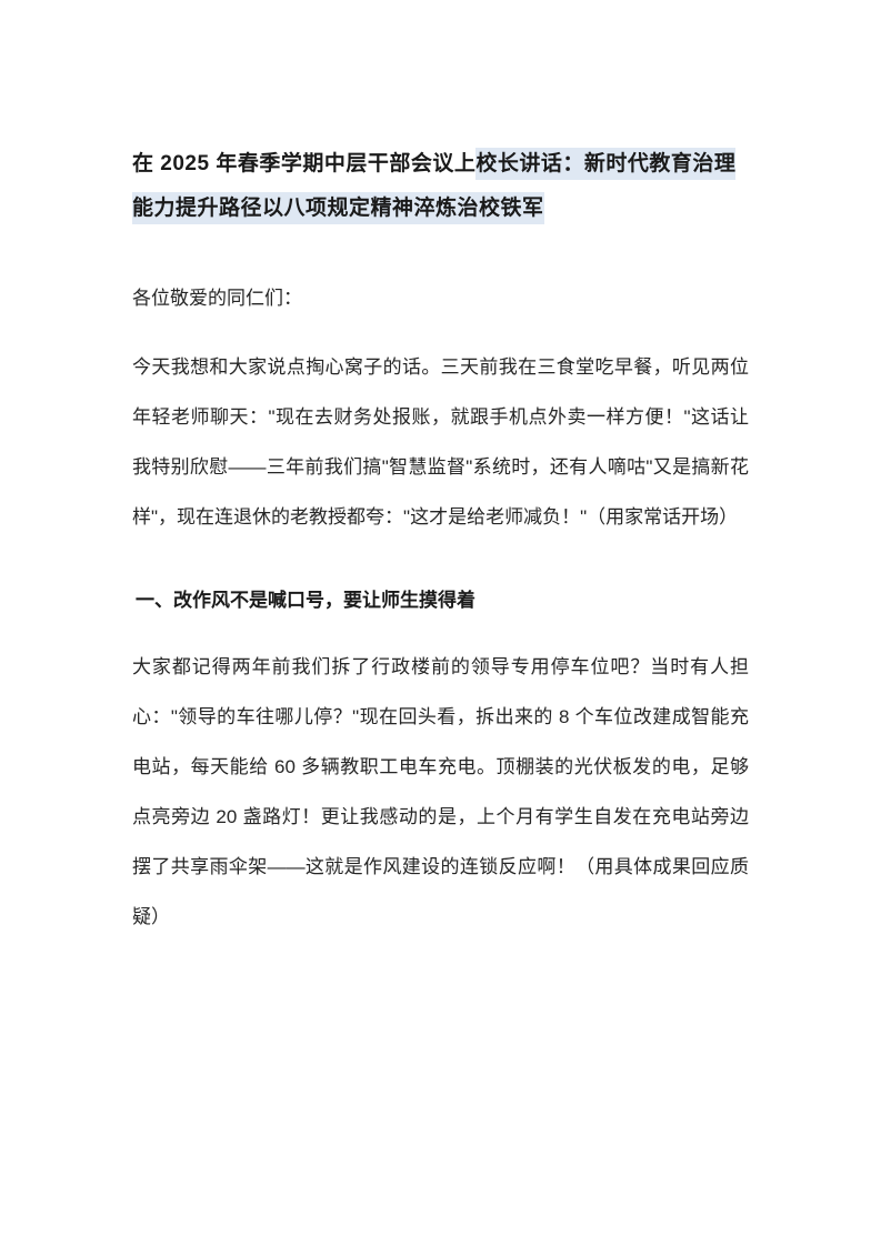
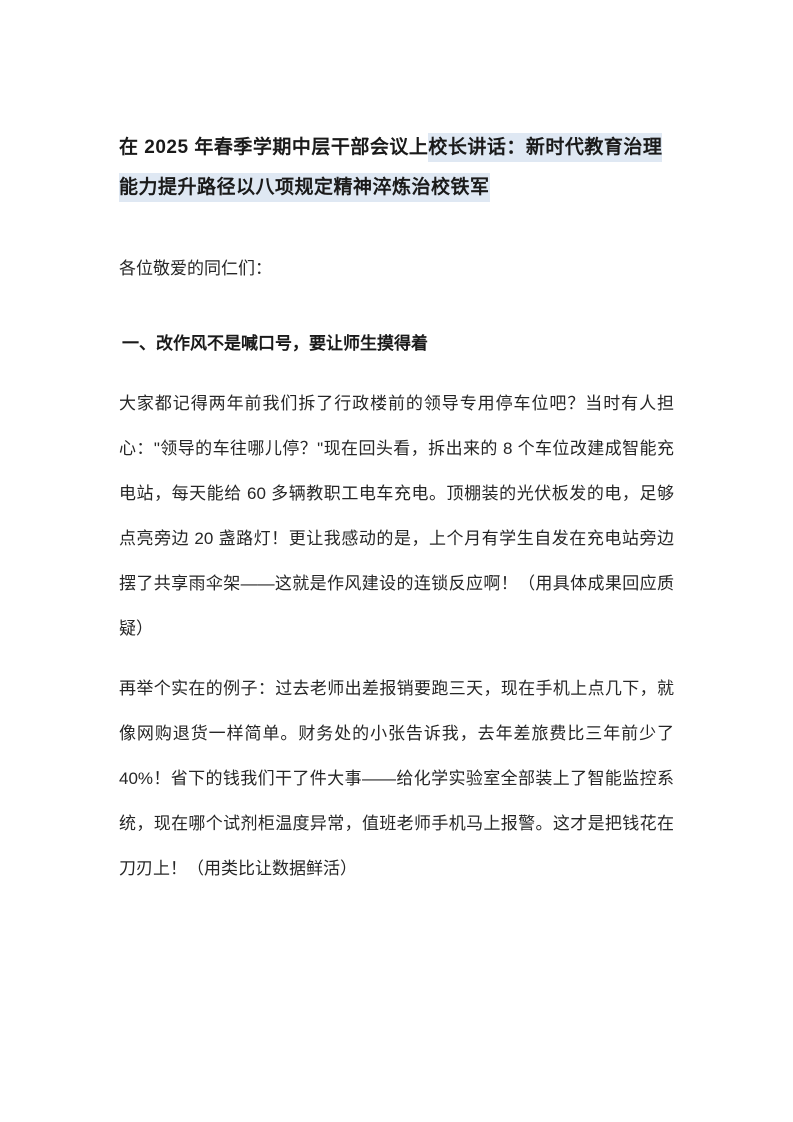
  在 2025 年春季学期中层干部会议上校长讲话：新时代教育治理能力提升路径以八项规定精神淬炼治校铁军
  各位敬爱的同仁们：
- 今天我想和大家说点掏心窝子的话。三天前我在三食堂吃早餐，听见两位年轻老师聊天："现在去财务处报账，就跟手机点外卖一样方便！"这话让我特别欣慰——三年前我们搞"智慧监督"系统时，还有人嘀咕"又是搞新花样"，现在连退休的老教授都夸："这才是给老师减负！"（用家常话开场）
  一、改作风不是喊口号，要让师生摸得着
  大家都记得两年前我们拆了行政楼前的领导专用停车位吧？当时有人担心："领导的车往哪儿停？"现在回头看，拆出来的 8 个车位改建成智能充电站，每天能给 60 多辆教职工电车充电。顶棚装的光伏板发的电，足够点亮旁边 20 盏路灯！更让我感动的是，上个月有学生自发在充电站旁边摆了共享雨伞架——这就是作风建设的连锁反应啊！（用具体成果回应质疑）
+ 再举个实在的例子：过去老师出差报销要跑三天，现在手机上点几下，就像网购退货一样简单。财务处的小张告诉我，去年差旅费比三年前少了 40%！省下的钱我们干了件大事——给化学实验室全部装上了智能监控系统，现在哪个试剂柜温度异常，值班老师手机马上报警。这才是把钱花在刀刃上！（用类比让数据鲜活）
